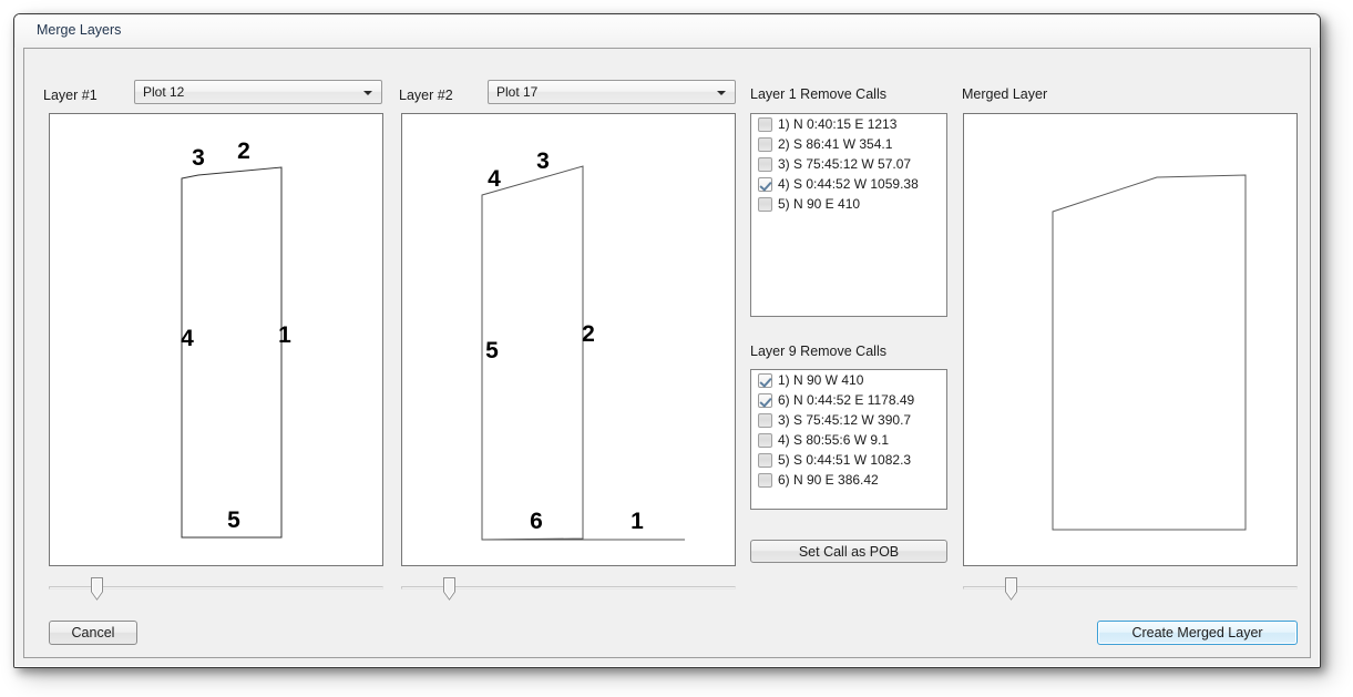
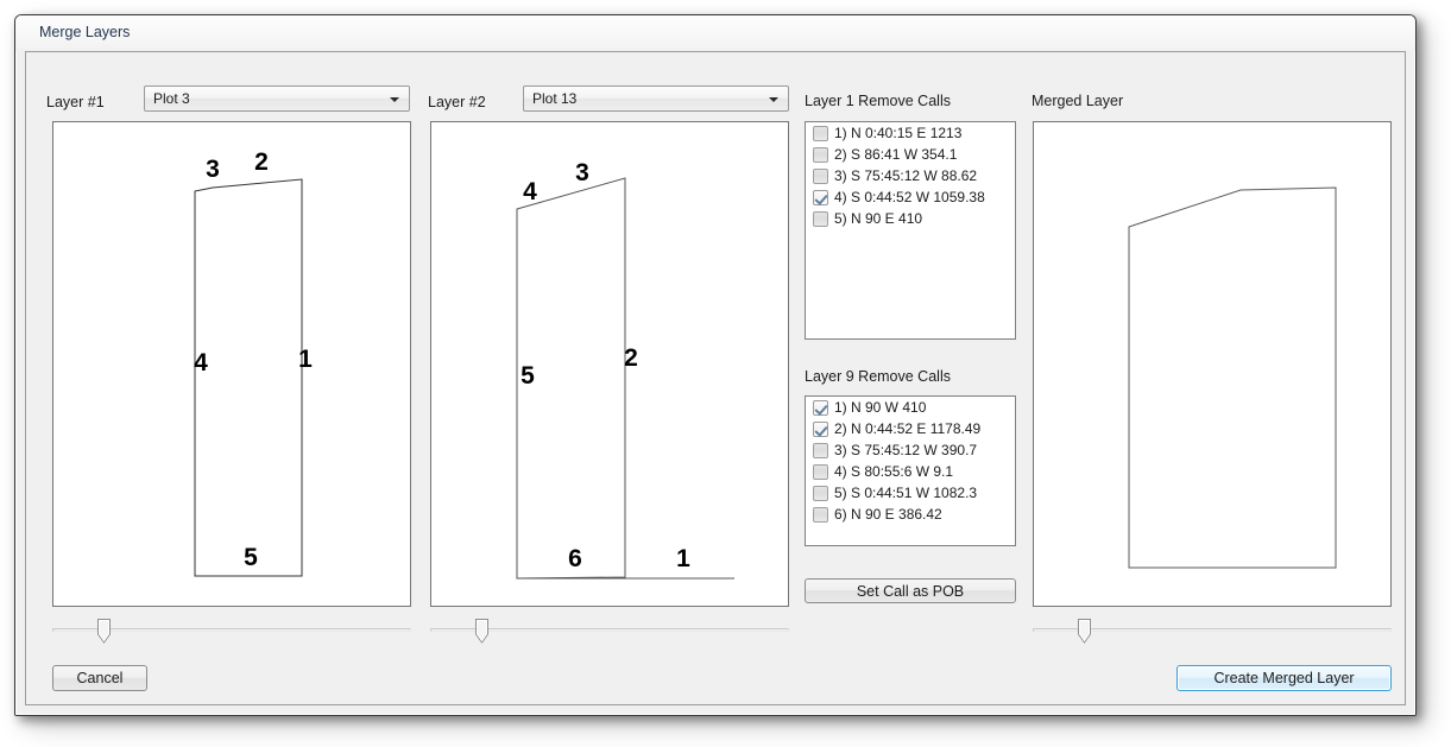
  Merge Layers
  Layer #1
  Layer #2
  Layer 1 Remove Calls
  Layer 9 Remove Calls
  Merged Layer
- Plot 12
+ Plot 3
- Plot 17
+ Plot 13
  1
  2
  3
  4
  5
  1
  2
  3
  4
  5
  6
  1) N 0:40:15 E 1213
  2) S 86:41 W 354.1
- 3) S 75:45:12 W 57.07
+ 3) S 75:45:12 W 88.62
  4) S 0:44:52 W 1059.38
  5) N 90 E 410
  1) N 90 W 410
- 6) N 0:44:52 E 1178.49
+ 2) N 0:44:52 E 1178.49
  3) S 75:45:12 W 390.7
  4) S 80:55:6 W 9.1
  5) S 0:44:51 W 1082.3
  6) N 90 E 386.42
  Set Call as POB
  Cancel
  Create Merged Layer
